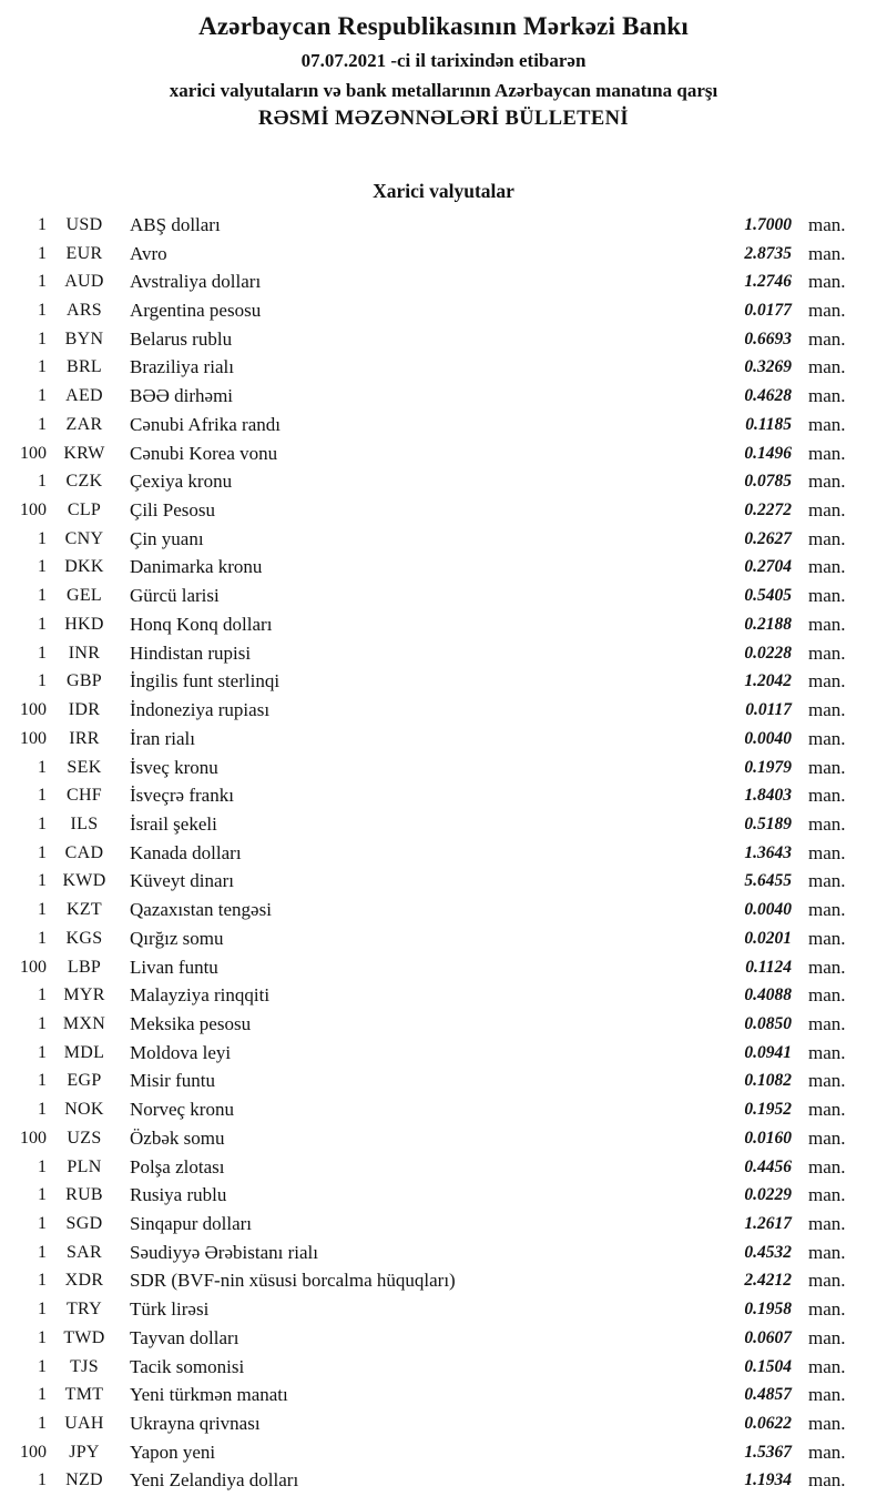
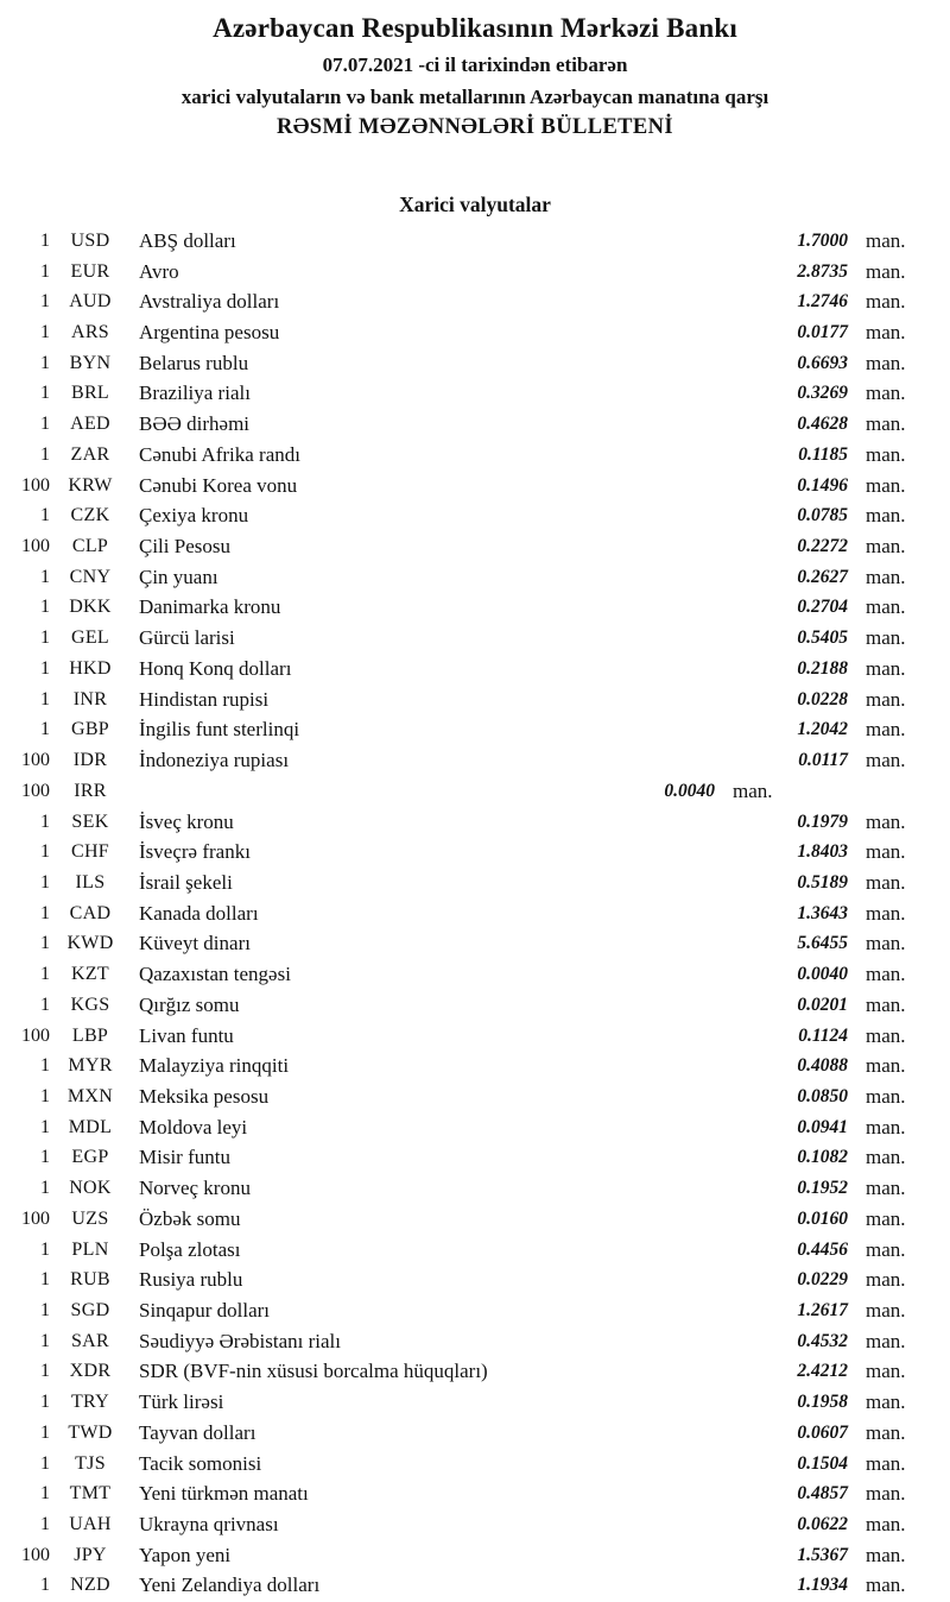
  Azərbaycan Respublikasının Mərkəzi Bankı
  07.07.2021 -ci il tarixindən etibarən
  xarici valyutaların və bank metallarının Azərbaycan manatına qarşı
  RƏSMİ MƏZƏNNƏLƏRİ BÜLLETENİ
  Xarici valyutalar
  1
  USD
  ABŞ dolları
  1.7000
  man.
  1
  EUR
  Avro
  2.8735
  man.
  1
  AUD
  Avstraliya dolları
  1.2746
  man.
  1
  ARS
  Argentina pesosu
  0.0177
  man.
  1
  BYN
  Belarus rublu
  0.6693
  man.
  1
  BRL
  Braziliya rialı
  0.3269
  man.
  1
  AED
  BƏƏ dirhəmi
  0.4628
  man.
  1
  ZAR
  Cənubi Afrika randı
  0.1185
  man.
  100
  KRW
  Cənubi Korea vonu
  0.1496
  man.
  1
  CZK
  Çexiya kronu
  0.0785
  man.
  100
  CLP
  Çili Pesosu
  0.2272
  man.
  1
  CNY
  Çin yuanı
  0.2627
  man.
  1
  DKK
  Danimarka kronu
  0.2704
  man.
  1
  GEL
  Gürcü larisi
  0.5405
  man.
  1
  HKD
  Honq Konq dolları
  0.2188
  man.
  1
  INR
  Hindistan rupisi
  0.0228
  man.
  1
  GBP
  İngilis funt sterlinqi
  1.2042
  man.
  100
  IDR
  İndoneziya rupiası
  0.0117
  man.
  100
  IRR
- İran rialı
  0.0040
  man.
  1
  SEK
  İsveç kronu
  0.1979
  man.
  1
  CHF
  İsveçrə frankı
  1.8403
  man.
  1
  ILS
  İsrail şekeli
  0.5189
  man.
  1
  CAD
  Kanada dolları
  1.3643
  man.
  1
  KWD
  Küveyt dinarı
  5.6455
  man.
  1
  KZT
  Qazaxıstan tengəsi
  0.0040
  man.
  1
  KGS
  Qırğız somu
  0.0201
  man.
  100
  LBP
  Livan funtu
  0.1124
  man.
  1
  MYR
  Malayziya rinqqiti
  0.4088
  man.
  1
  MXN
  Meksika pesosu
  0.0850
  man.
  1
  MDL
  Moldova leyi
  0.0941
  man.
  1
  EGP
  Misir funtu
  0.1082
  man.
  1
  NOK
  Norveç kronu
  0.1952
  man.
  100
  UZS
  Özbək somu
  0.0160
  man.
  1
  PLN
  Polşa zlotası
  0.4456
  man.
  1
  RUB
  Rusiya rublu
  0.0229
  man.
  1
  SGD
  Sinqapur dolları
  1.2617
  man.
  1
  SAR
  Səudiyyə Ərəbistanı rialı
  0.4532
  man.
  1
  XDR
  SDR (BVF-nin xüsusi borcalma hüquqları)
  2.4212
  man.
  1
  TRY
  Türk lirəsi
  0.1958
  man.
  1
  TWD
  Tayvan dolları
  0.0607
  man.
  1
  TJS
  Tacik somonisi
  0.1504
  man.
  1
  TMT
  Yeni türkmən manatı
  0.4857
  man.
  1
  UAH
  Ukrayna qrivnası
  0.0622
  man.
  100
  JPY
  Yapon yeni
  1.5367
  man.
  1
  NZD
  Yeni Zelandiya dolları
  1.1934
  man.
